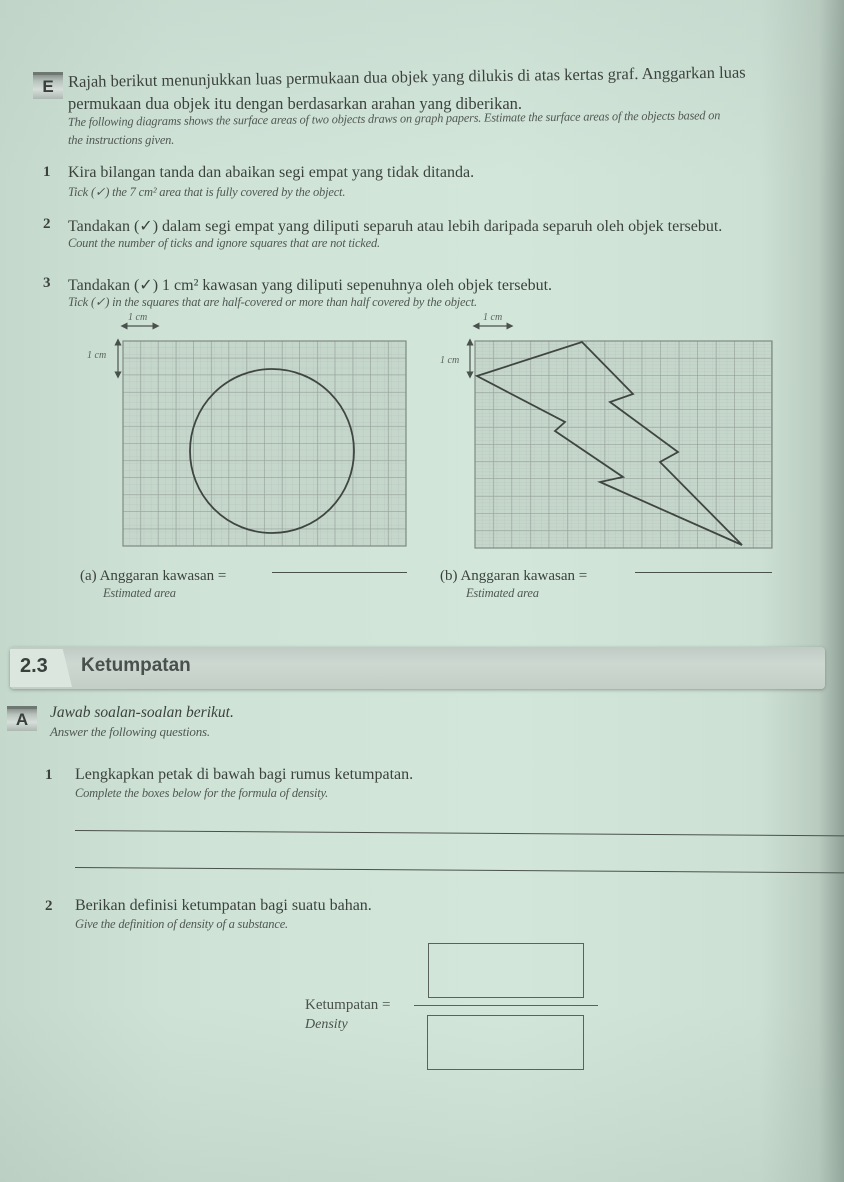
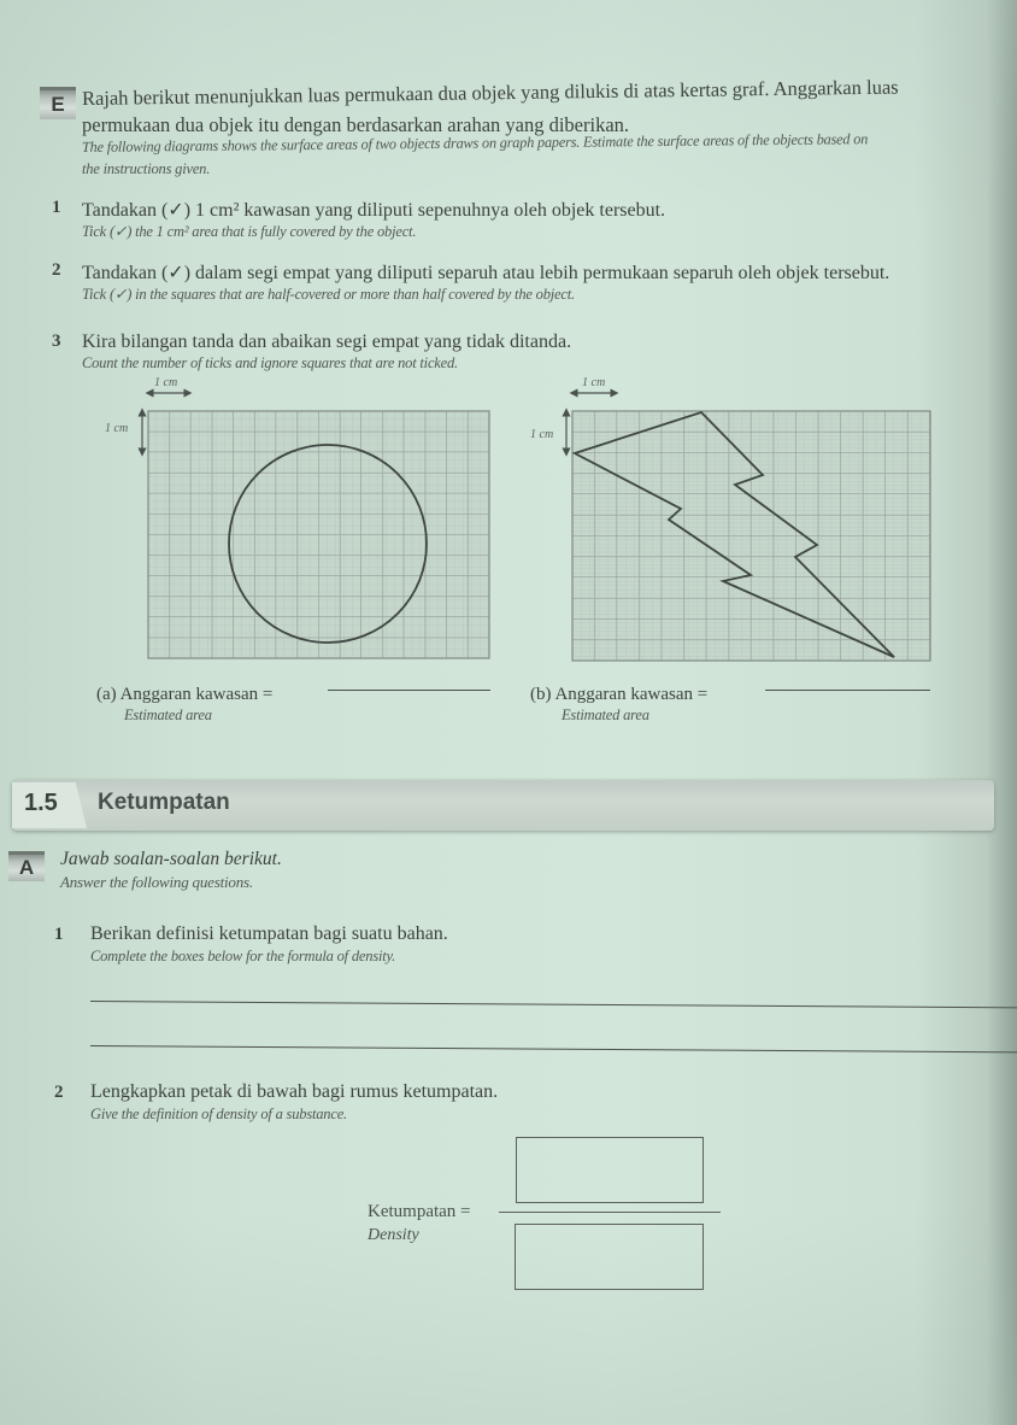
  E
  Rajah berikut menunjukkan luas permukaan dua objek yang dilukis di atas kertas graf. Anggarkan luas
  permukaan dua objek itu dengan berdasarkan arahan yang diberikan.
  The following diagrams shows the surface areas of two objects draws on graph papers. Estimate the surface areas of the objects based on
  the instructions given.
  1
- Kira bilangan tanda dan abaikan segi empat yang tidak ditanda.
+ Tandakan (✓) 1 cm² kawasan yang diliputi sepenuhnya oleh objek tersebut.
- Tick (✓) the 7 cm² area that is fully covered by the object.
+ Tick (✓) the 1 cm² area that is fully covered by the object.
  2
- Tandakan (✓) dalam segi empat yang diliputi separuh atau lebih daripada separuh oleh objek tersebut.
+ Tandakan (✓) dalam segi empat yang diliputi separuh atau lebih permukaan separuh oleh objek tersebut.
- Count the number of ticks and ignore squares that are not ticked.
+ Tick (✓) in the squares that are half-covered or more than half covered by the object.
  3
- Tandakan (✓) 1 cm² kawasan yang diliputi sepenuhnya oleh objek tersebut.
+ Kira bilangan tanda dan abaikan segi empat yang tidak ditanda.
- Tick (✓) in the squares that are half-covered or more than half covered by the object.
+ Count the number of ticks and ignore squares that are not ticked.
  1 cm
  1 cm
  1 cm
  1 cm
  (a) Anggaran kawasan =
  Estimated area
  (b) Anggaran kawasan =
  Estimated area
- 2.3
+ 1.5
  Ketumpatan
  A
  Jawab soalan-soalan berikut.
  Answer the following questions.
  1
- Lengkapkan petak di bawah bagi rumus ketumpatan.
+ Berikan definisi ketumpatan bagi suatu bahan.
  Complete the boxes below for the formula of density.
  2
- Berikan definisi ketumpatan bagi suatu bahan.
+ Lengkapkan petak di bawah bagi rumus ketumpatan.
  Give the definition of density of a substance.
  Ketumpatan =
  Density
